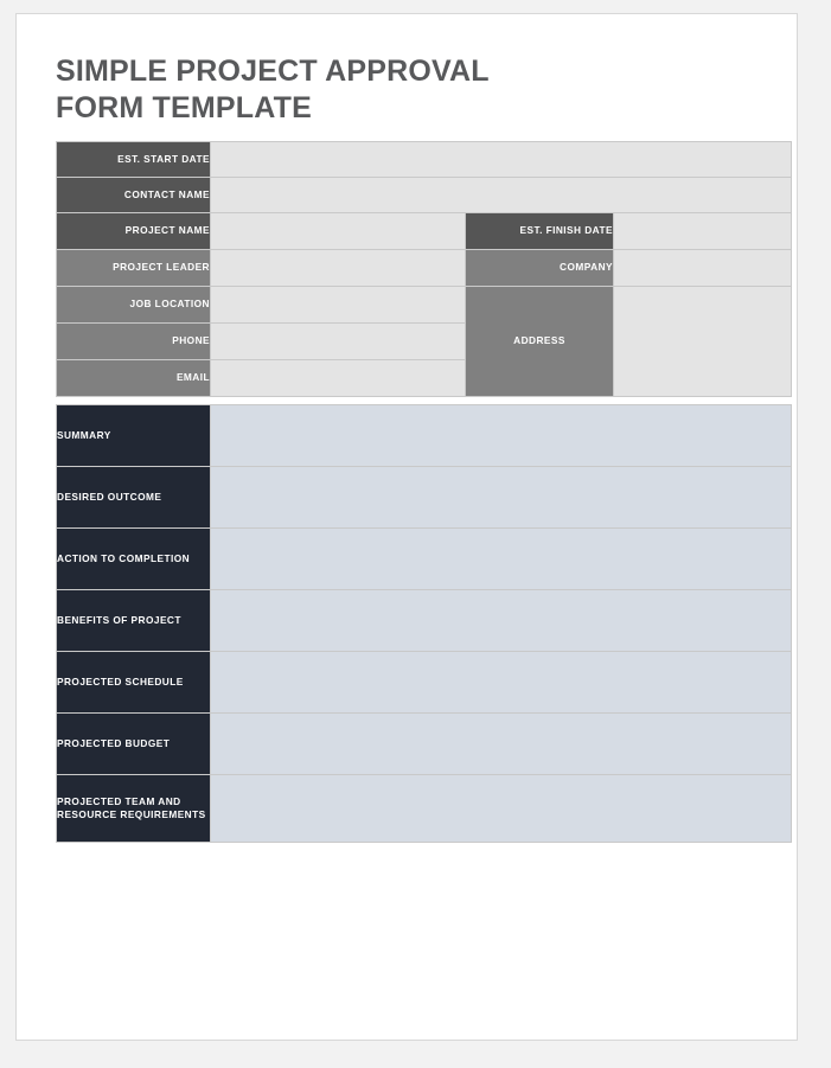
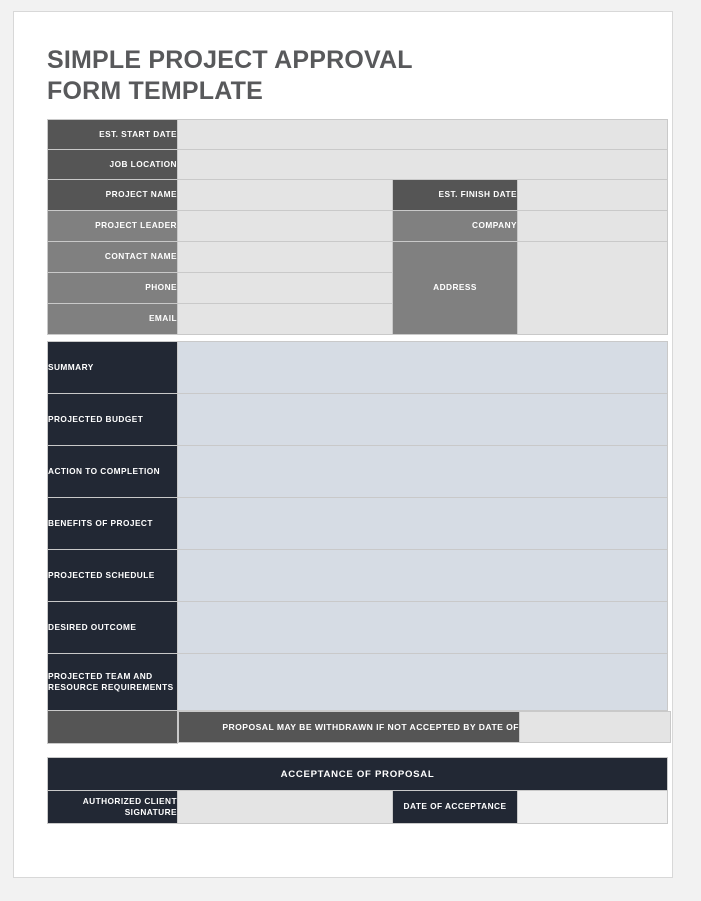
  SIMPLE PROJECT APPROVAL
  FORM TEMPLATE
  EST. START DATE
- CONTACT NAME
+ JOB LOCATION
  PROJECT NAME		EST. FINISH DATE
  PROJECT LEADER		COMPANY
- JOB LOCATION		ADDRESS
+ CONTACT NAME		ADDRESS
  PHONE
  EMAIL
  SUMMARY
- DESIRED OUTCOME
+ PROJECTED BUDGET
  ACTION TO COMPLETION
  BENEFITS OF PROJECT
  PROJECTED SCHEDULE
- PROJECTED BUDGET
+ DESIRED OUTCOME
  PROJECTED TEAM AND RESOURCE REQUIREMENTS
+ PROPOSAL MAY BE WITHDRAWN IF NOT ACCEPTED BY DATE OF
+ ACCEPTANCE OF PROPOSAL
+ AUTHORIZED CLIENT SIGNATURE		DATE OF ACCEPTANCE
